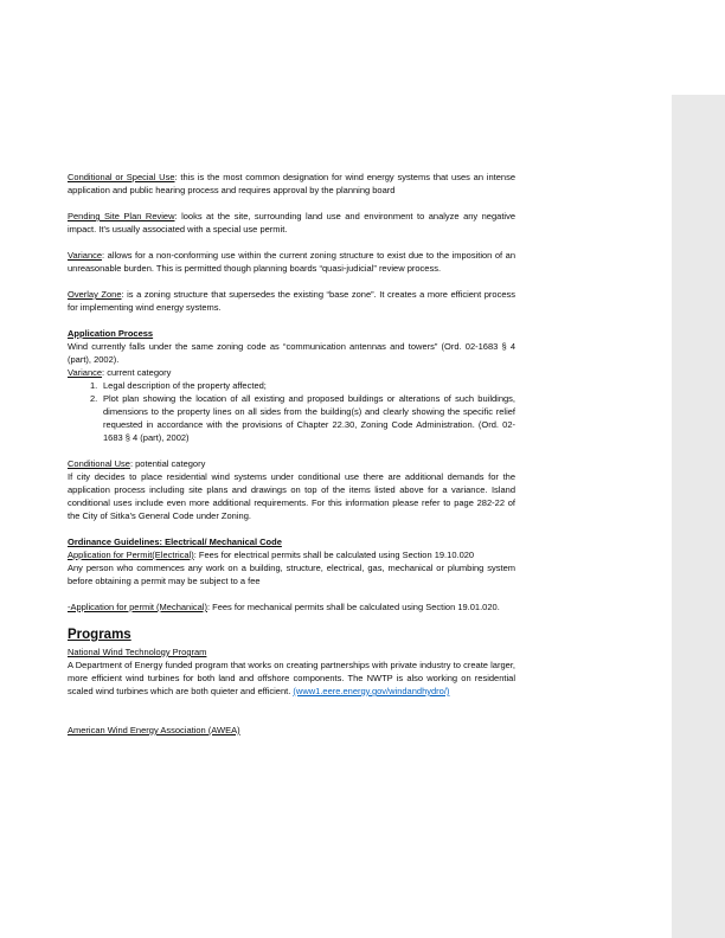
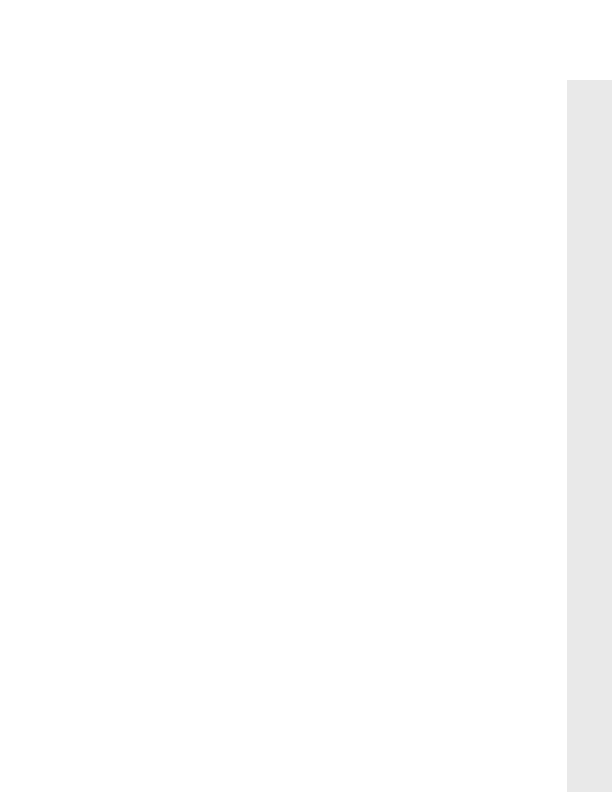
- Conditional or Special Use: this is the most common designation for wind energy systems that uses an intense application and public hearing process and requires approval by the planning board
- Pending Site Plan Review: looks at the site, surrounding land use and environment to analyze any negative impact. It’s usually associated with a special use permit.
- Variance: allows for a non-conforming use within the current zoning structure to exist due to the imposition of an unreasonable burden. This is permitted though planning boards “quasi-judicial” review process.
- Overlay Zone: is a zoning structure that supersedes the existing “base zone”. It creates a more efficient process for implementing wind energy systems.
- Application Process
- Wind currently falls under the same zoning code as “communication antennas and towers” (Ord. 02-1683 § 4 (part), 2002).
- Variance: current category
- 1.
- Legal description of the property affected;
- 2.
- Plot plan showing the location of all existing and proposed buildings or alterations of such buildings, dimensions to the property lines on all sides from the building(s) and clearly showing the specific relief requested in accordance with the provisions of Chapter 22.30, Zoning Code Administration. (Ord. 02-1683 § 4 (part), 2002)
- Conditional Use: potential category
- If city decides to place residential wind systems under conditional use there are additional demands for the application process including site plans and drawings on top of the items listed above for a variance. Island conditional uses include even more additional requirements. For this information please refer to page 282-22 of the City of Sitka’s General Code under Zoning.
- Ordinance Guidelines: Electrical/ Mechanical Code
- Application for Permit(Electrical): Fees for electrical permits shall be calculated using Section 19.10.020
- Any person who commences any work on a building, structure, electrical, gas, mechanical or plumbing system before obtaining a permit may be subject to a fee
- -Application for permit (Mechanical): Fees for mechanical permits shall be calculated using Section 19.01.020.
- Programs
- National Wind Technology Program
- A Department of Energy funded program that works on creating partnerships with private industry to create larger, more efficient wind turbines for both land and offshore components. The NWTP is also working on residential scaled wind turbines which are both quieter and efficient. (www1.eere.energy.gov/windandhydro/)
- American Wind Energy Association (AWEA)
